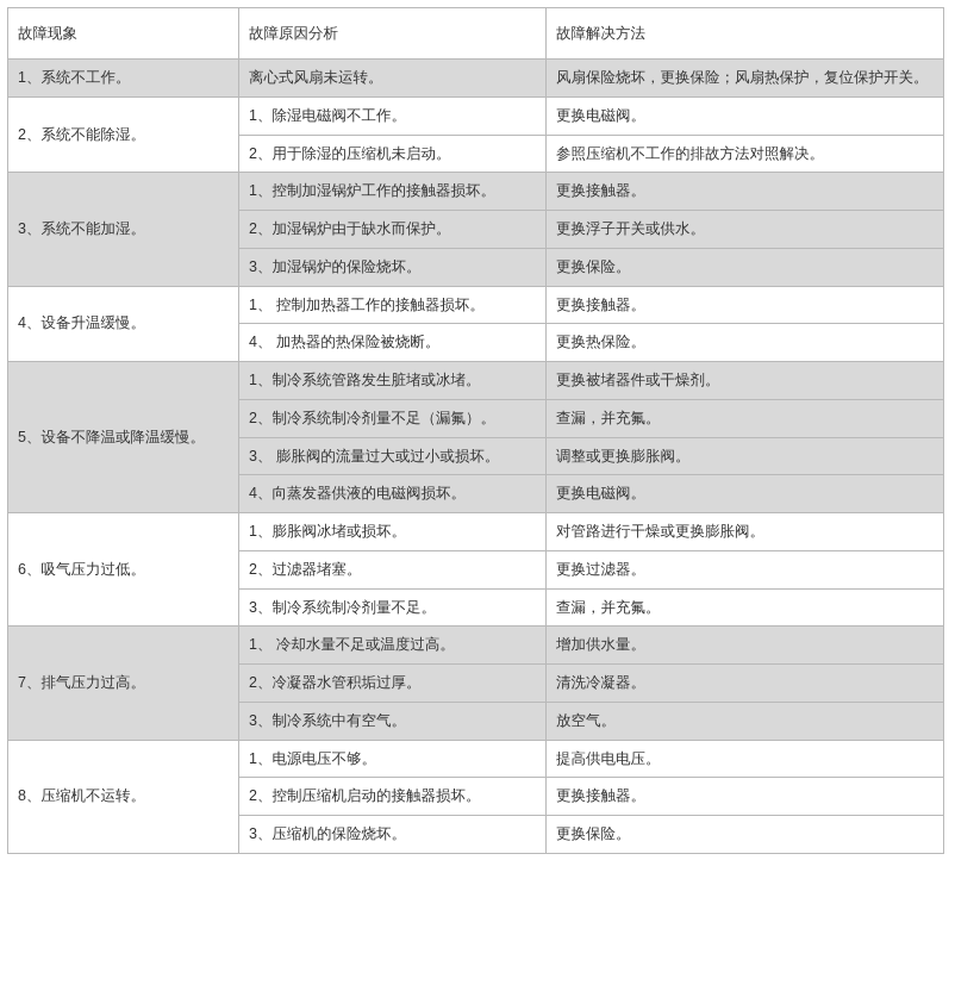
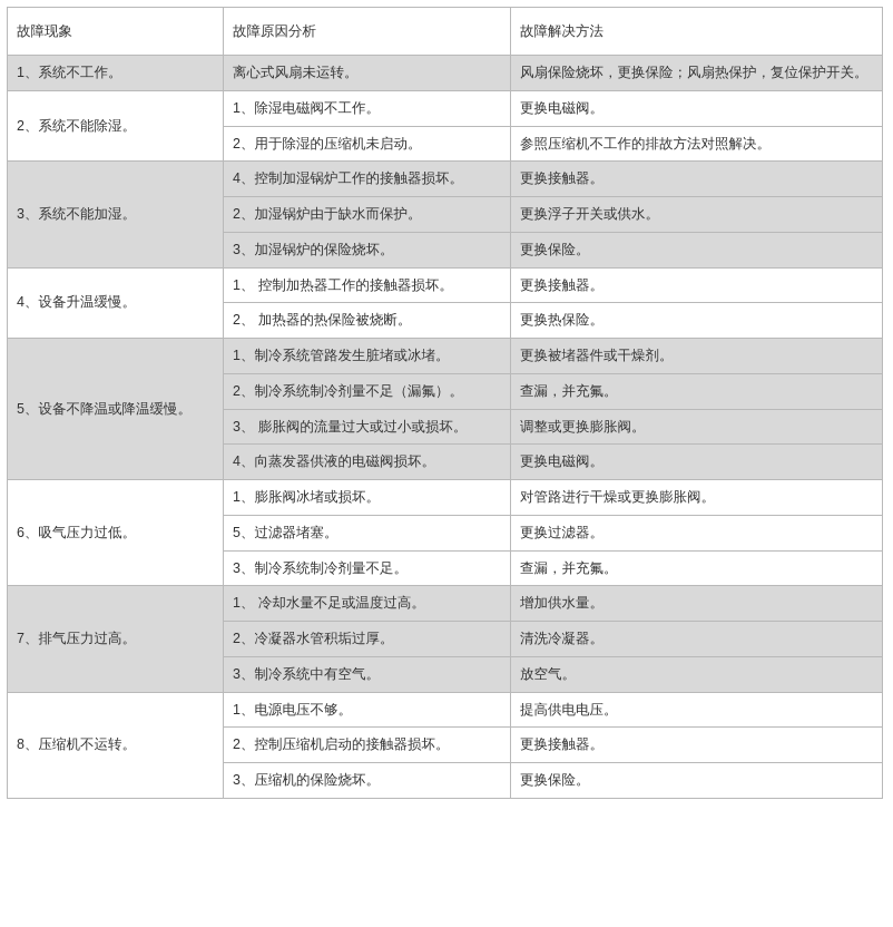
  故障现象	故障原因分析	故障解决方法
  1、系统不工作。	离心式风扇未运转。	风扇保险烧坏，更换保险；风扇热保护，复位保护开关。
  2、系统不能除湿。	1、除湿电磁阀不工作。	更换电磁阀。
  2、用于除湿的压缩机未启动。	参照压缩机不工作的排故方法对照解决。
- 3、系统不能加湿。	1、控制加湿锅炉工作的接触器损坏。	更换接触器。
+ 3、系统不能加湿。	4、控制加湿锅炉工作的接触器损坏。	更换接触器。
  2、加湿锅炉由于缺水而保护。	更换浮子开关或供水。
  3、加湿锅炉的保险烧坏。	更换保险。
  4、设备升温缓慢。	1、 控制加热器工作的接触器损坏。	更换接触器。
- 4、 加热器的热保险被烧断。	更换热保险。
+ 2、 加热器的热保险被烧断。	更换热保险。
  5、设备不降温或降温缓慢。	1、制冷系统管路发生脏堵或冰堵。	更换被堵器件或干燥剂。
  2、制冷系统制冷剂量不足（漏氟）。	查漏，并充氟。
  3、 膨胀阀的流量过大或过小或损坏。	调整或更换膨胀阀。
  4、向蒸发器供液的电磁阀损坏。	更换电磁阀。
  6、吸气压力过低。	1、膨胀阀冰堵或损坏。	对管路进行干燥或更换膨胀阀。
- 2、过滤器堵塞。	更换过滤器。
+ 5、过滤器堵塞。	更换过滤器。
  3、制冷系统制冷剂量不足。	查漏，并充氟。
  7、排气压力过高。	1、 冷却水量不足或温度过高。	增加供水量。
  2、冷凝器水管积垢过厚。	清洗冷凝器。
  3、制冷系统中有空气。	放空气。
  8、压缩机不运转。	1、电源电压不够。	提高供电电压。
  2、控制压缩机启动的接触器损坏。	更换接触器。
  3、压缩机的保险烧坏。	更换保险。
